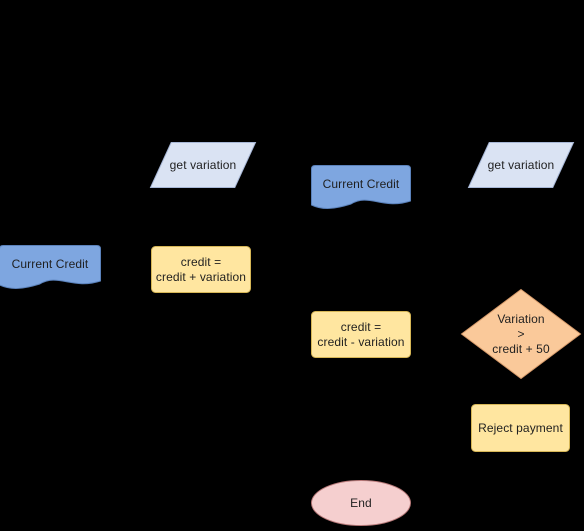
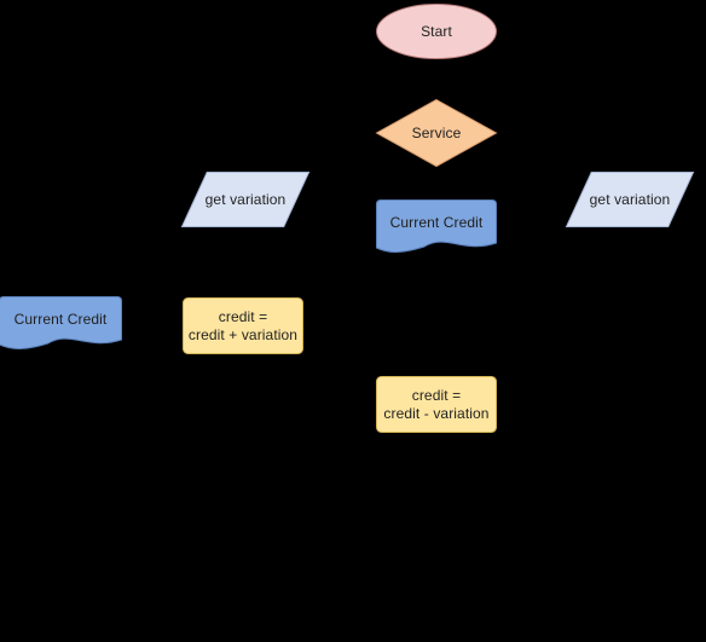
+ Start
+ Service
  get variation
  get variation
  Current Credit
  Current Credit
  credit =
  credit + variation
  credit =
  credit - variation
- Variation
- >
- credit + 50
- Reject payment
- End
